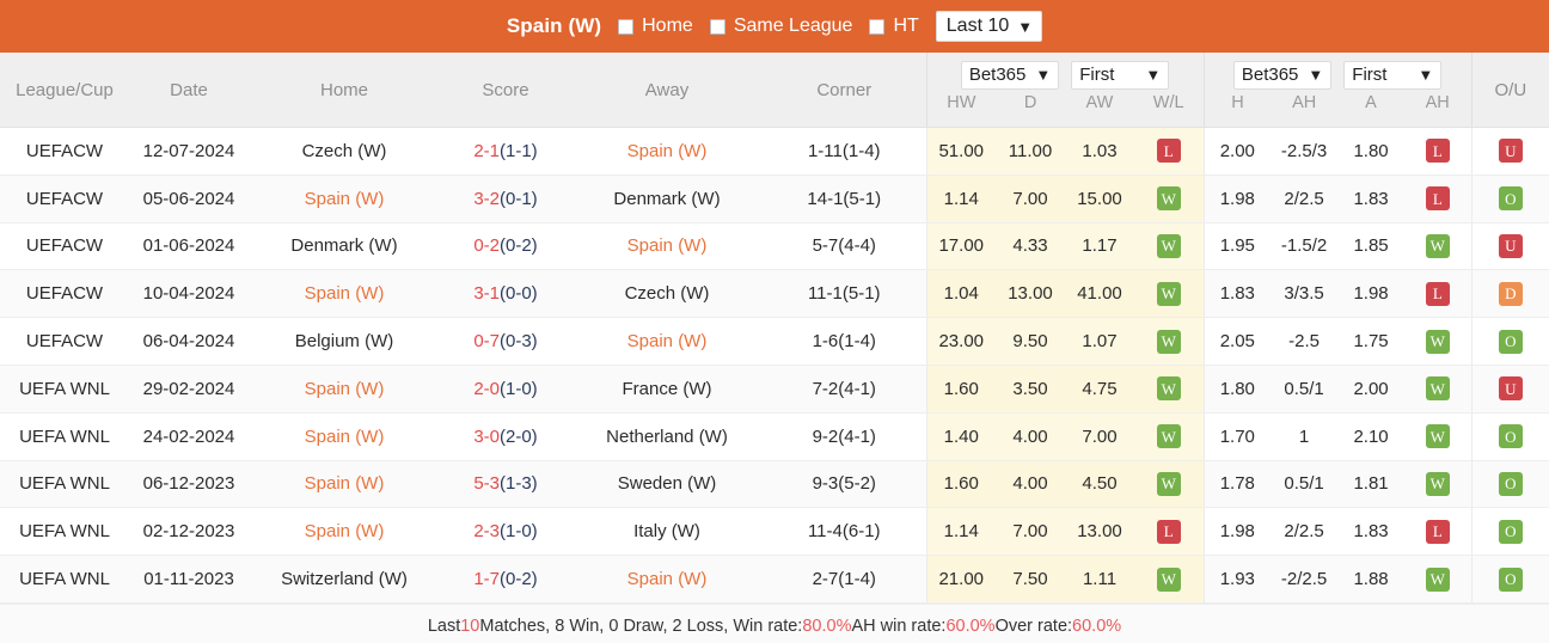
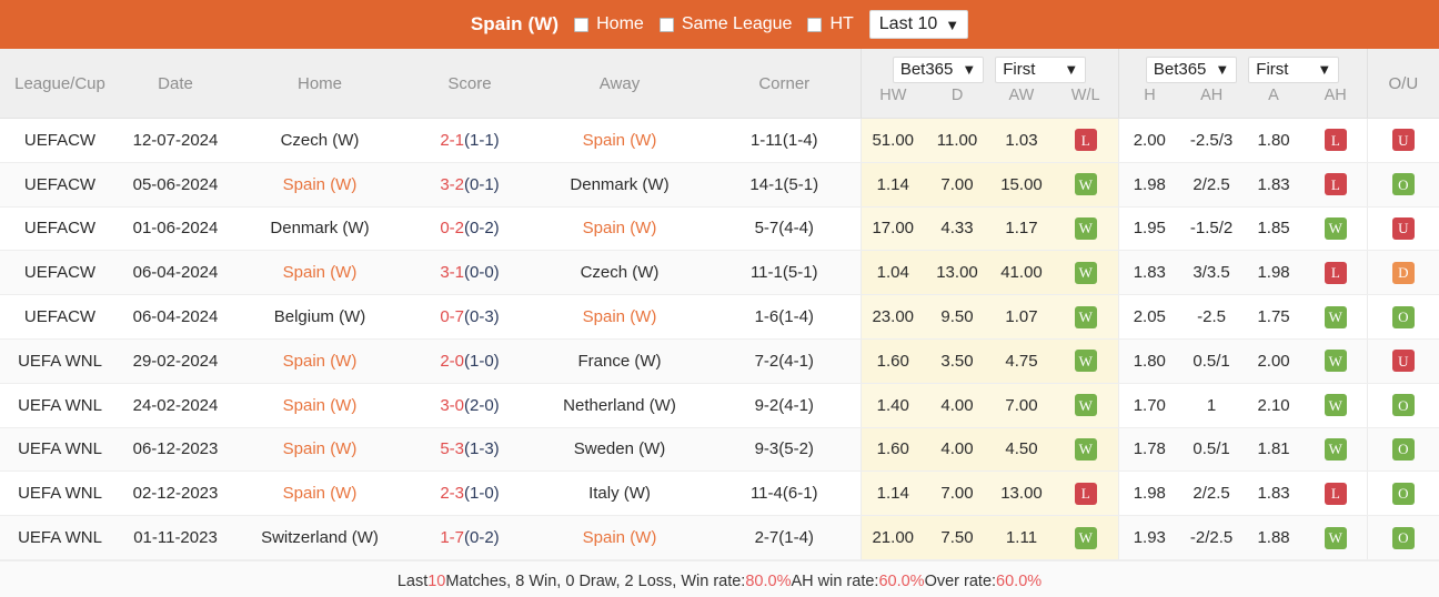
  Spain (W)
  Home
  Same League
  HT
  Last 10
  ▼
  League/Cup	Date	Home	Score	Away	Corner	Bet365 ▼ First ▼ HW D AW W/L	Bet365 ▼ First ▼ H AH A AH	O/U
  UEFACW	12-07-2024	Czech (W)	2-1(1-1)	Spain (W)	1-11(1-4)	51.00	11.00	1.03	L	2.00	-2.5/3	1.80	L	U
  UEFACW	05-06-2024	Spain (W)	3-2(0-1)	Denmark (W)	14-1(5-1)	1.14	7.00	15.00	W	1.98	2/2.5	1.83	L	O
  UEFACW	01-06-2024	Denmark (W)	0-2(0-2)	Spain (W)	5-7(4-4)	17.00	4.33	1.17	W	1.95	-1.5/2	1.85	W	U
- UEFACW	10-04-2024	Spain (W)	3-1(0-0)	Czech (W)	11-1(5-1)	1.04	13.00	41.00	W	1.83	3/3.5	1.98	L	D
+ UEFACW	06-04-2024	Spain (W)	3-1(0-0)	Czech (W)	11-1(5-1)	1.04	13.00	41.00	W	1.83	3/3.5	1.98	L	D
  UEFACW	06-04-2024	Belgium (W)	0-7(0-3)	Spain (W)	1-6(1-4)	23.00	9.50	1.07	W	2.05	-2.5	1.75	W	O
  UEFA WNL	29-02-2024	Spain (W)	2-0(1-0)	France (W)	7-2(4-1)	1.60	3.50	4.75	W	1.80	0.5/1	2.00	W	U
  UEFA WNL	24-02-2024	Spain (W)	3-0(2-0)	Netherland (W)	9-2(4-1)	1.40	4.00	7.00	W	1.70	1	2.10	W	O
  UEFA WNL	06-12-2023	Spain (W)	5-3(1-3)	Sweden (W)	9-3(5-2)	1.60	4.00	4.50	W	1.78	0.5/1	1.81	W	O
  UEFA WNL	02-12-2023	Spain (W)	2-3(1-0)	Italy (W)	11-4(6-1)	1.14	7.00	13.00	L	1.98	2/2.5	1.83	L	O
  UEFA WNL	01-11-2023	Switzerland (W)	1-7(0-2)	Spain (W)	2-7(1-4)	21.00	7.50	1.11	W	1.93	-2/2.5	1.88	W	O
  Last
  10
  Matches, 8 Win, 0 Draw, 2 Loss, Win rate:
  80.0%
  AH win rate:
  60.0%
  Over rate:
  60.0%
